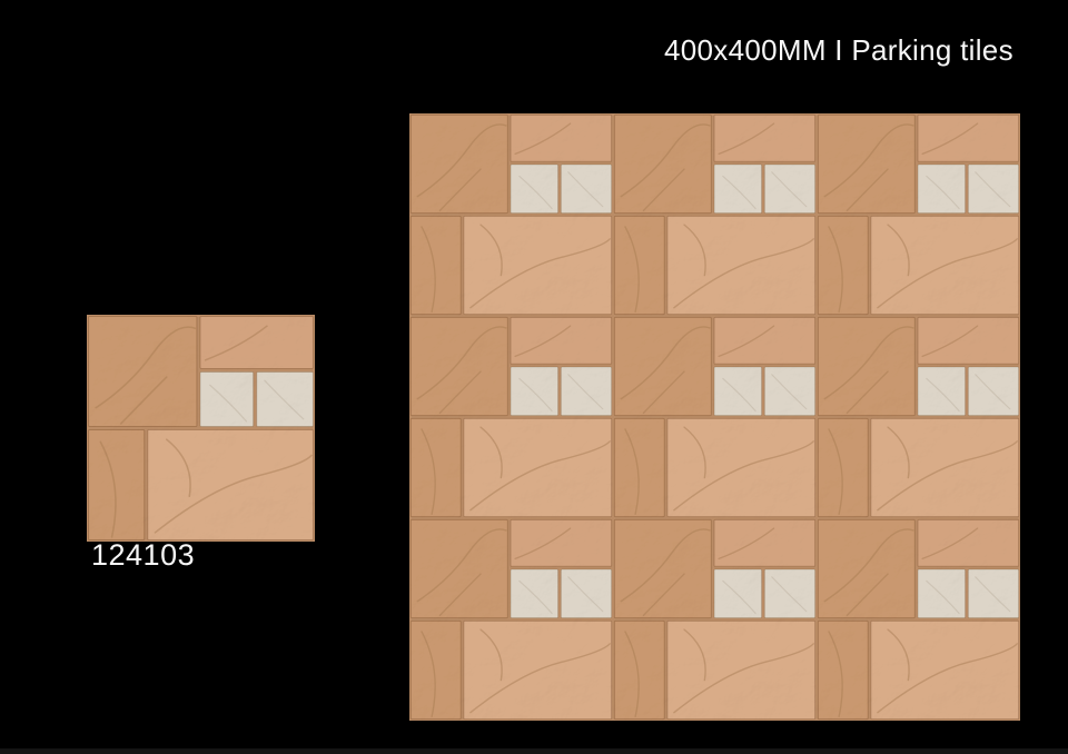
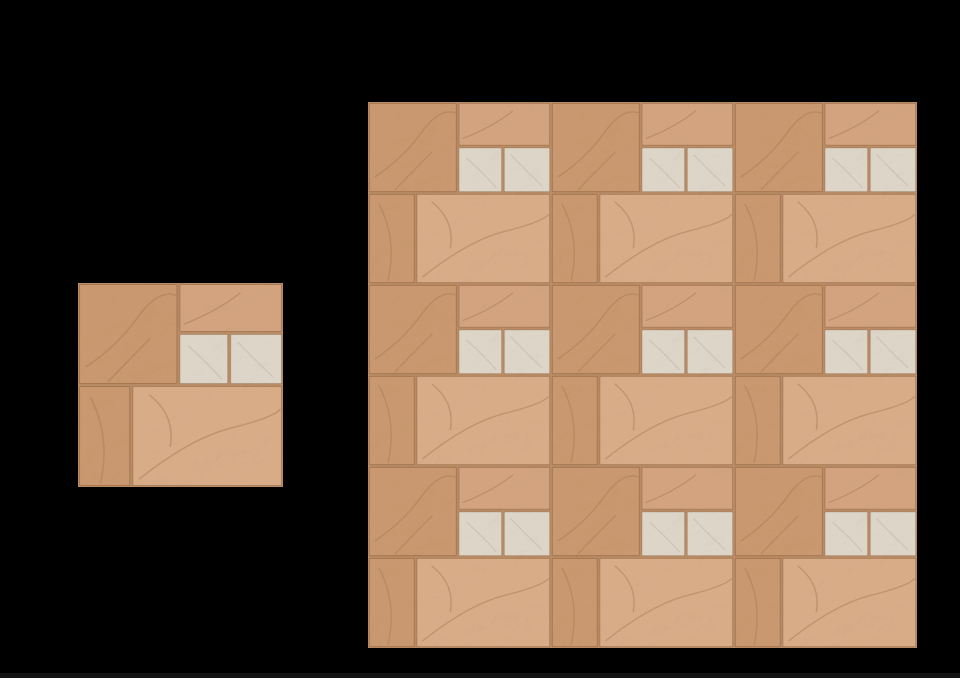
- 400x400MM I Parking tiles
- 124103
